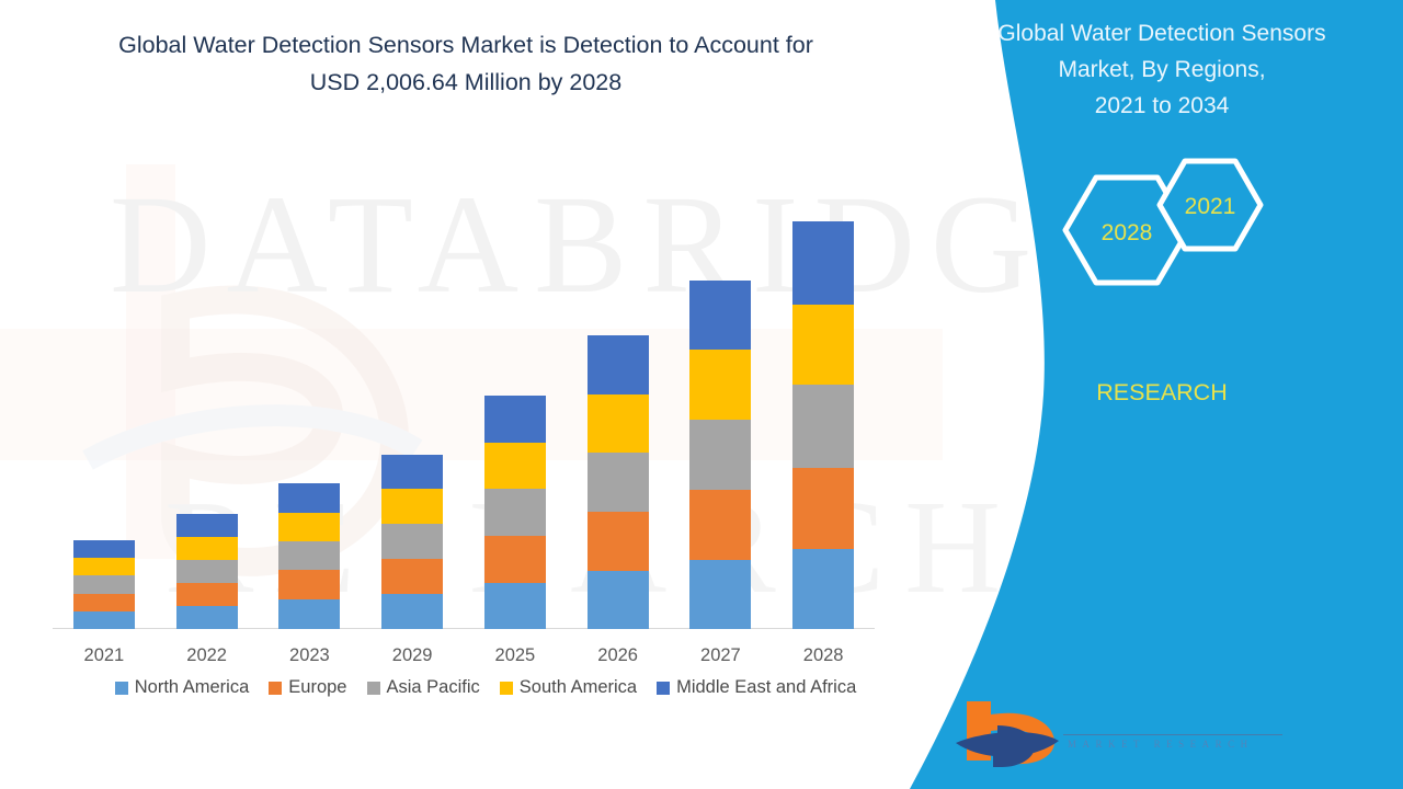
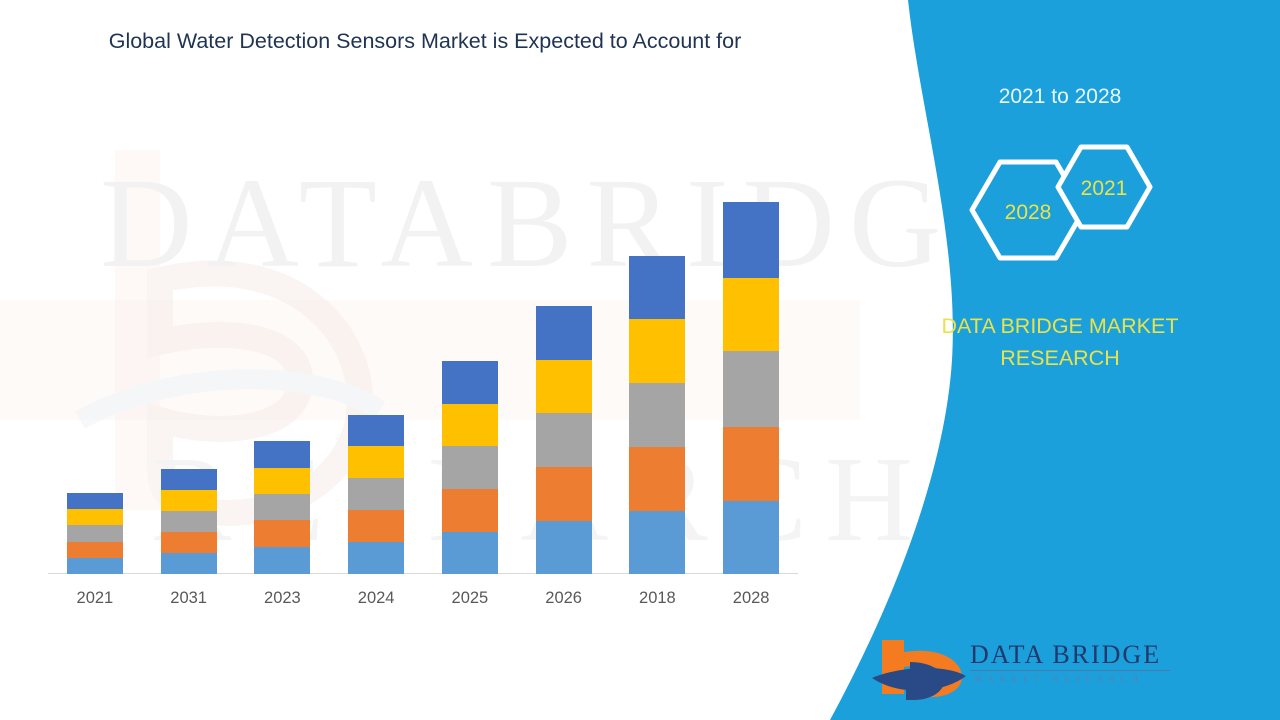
  DATABRIDG
- Global Water Detection Sensors Market is Detection to Account for
+ Global Water Detection Sensors Market is Expected to Account for
- USD 2,006.64 Million by 2028
  2021
- 2022
+ 2031
  2023
- 2029
+ 2024
  2025
  2026
- 2027
+ 2018
  2028
- North America
- Europe
- Asia Pacific
- South America
- Middle East and Africa
- Global Water Detection Sensors
- Market, By Regions,
- 2021 to 2034
+ 2021 to 2028
  2028
  2021
+ DATA BRIDGE MARKET
  RESEARCH
+ DATA BRIDGE
  MARKET RESEARCH
